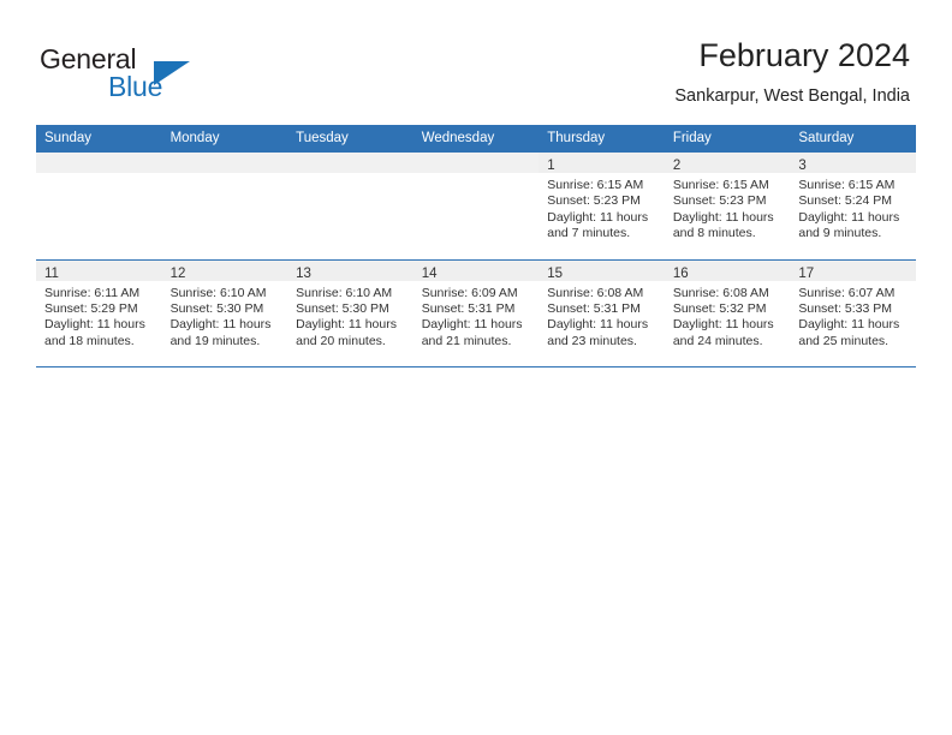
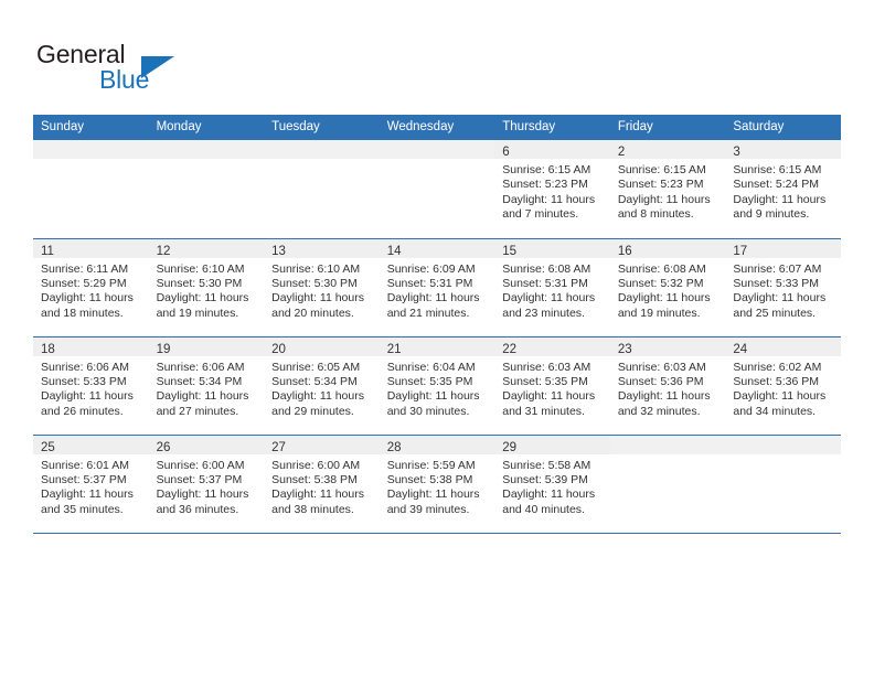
  General
  Blue
- February 2024
- Sankarpur, West Bengal, India
  Sunday	Monday	Tuesday	Wednesday	Thursday	Friday	Saturday
- 				1Sunrise: 6:15 AMSunset: 5:23 PMDaylight: 11 hoursand 7 minutes.	2Sunrise: 6:15 AMSunset: 5:23 PMDaylight: 11 hoursand 8 minutes.	3Sunrise: 6:15 AMSunset: 5:24 PMDaylight: 11 hoursand 9 minutes.
+ 				6Sunrise: 6:15 AMSunset: 5:23 PMDaylight: 11 hoursand 7 minutes.	2Sunrise: 6:15 AMSunset: 5:23 PMDaylight: 11 hoursand 8 minutes.	3Sunrise: 6:15 AMSunset: 5:24 PMDaylight: 11 hoursand 9 minutes.
- 11Sunrise: 6:11 AMSunset: 5:29 PMDaylight: 11 hoursand 18 minutes.	12Sunrise: 6:10 AMSunset: 5:30 PMDaylight: 11 hoursand 19 minutes.	13Sunrise: 6:10 AMSunset: 5:30 PMDaylight: 11 hoursand 20 minutes.	14Sunrise: 6:09 AMSunset: 5:31 PMDaylight: 11 hoursand 21 minutes.	15Sunrise: 6:08 AMSunset: 5:31 PMDaylight: 11 hoursand 23 minutes.	16Sunrise: 6:08 AMSunset: 5:32 PMDaylight: 11 hoursand 24 minutes.	17Sunrise: 6:07 AMSunset: 5:33 PMDaylight: 11 hoursand 25 minutes.
+ 11Sunrise: 6:11 AMSunset: 5:29 PMDaylight: 11 hoursand 18 minutes.	12Sunrise: 6:10 AMSunset: 5:30 PMDaylight: 11 hoursand 19 minutes.	13Sunrise: 6:10 AMSunset: 5:30 PMDaylight: 11 hoursand 20 minutes.	14Sunrise: 6:09 AMSunset: 5:31 PMDaylight: 11 hoursand 21 minutes.	15Sunrise: 6:08 AMSunset: 5:31 PMDaylight: 11 hoursand 23 minutes.	16Sunrise: 6:08 AMSunset: 5:32 PMDaylight: 11 hoursand 19 minutes.	17Sunrise: 6:07 AMSunset: 5:33 PMDaylight: 11 hoursand 25 minutes.
+ 18Sunrise: 6:06 AMSunset: 5:33 PMDaylight: 11 hoursand 26 minutes.	19Sunrise: 6:06 AMSunset: 5:34 PMDaylight: 11 hoursand 27 minutes.	20Sunrise: 6:05 AMSunset: 5:34 PMDaylight: 11 hoursand 29 minutes.	21Sunrise: 6:04 AMSunset: 5:35 PMDaylight: 11 hoursand 30 minutes.	22Sunrise: 6:03 AMSunset: 5:35 PMDaylight: 11 hoursand 31 minutes.	23Sunrise: 6:03 AMSunset: 5:36 PMDaylight: 11 hoursand 32 minutes.	24Sunrise: 6:02 AMSunset: 5:36 PMDaylight: 11 hoursand 34 minutes.
+ 25Sunrise: 6:01 AMSunset: 5:37 PMDaylight: 11 hoursand 35 minutes.	26Sunrise: 6:00 AMSunset: 5:37 PMDaylight: 11 hoursand 36 minutes.	27Sunrise: 6:00 AMSunset: 5:38 PMDaylight: 11 hoursand 38 minutes.	28Sunrise: 5:59 AMSunset: 5:38 PMDaylight: 11 hoursand 39 minutes.	29Sunrise: 5:58 AMSunset: 5:39 PMDaylight: 11 hoursand 40 minutes.
